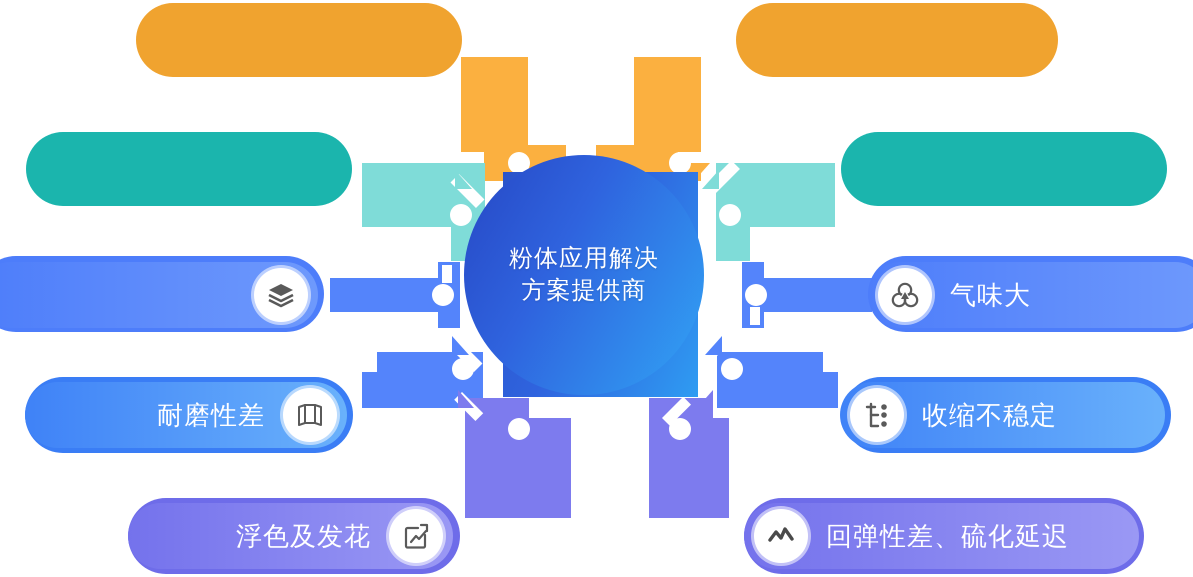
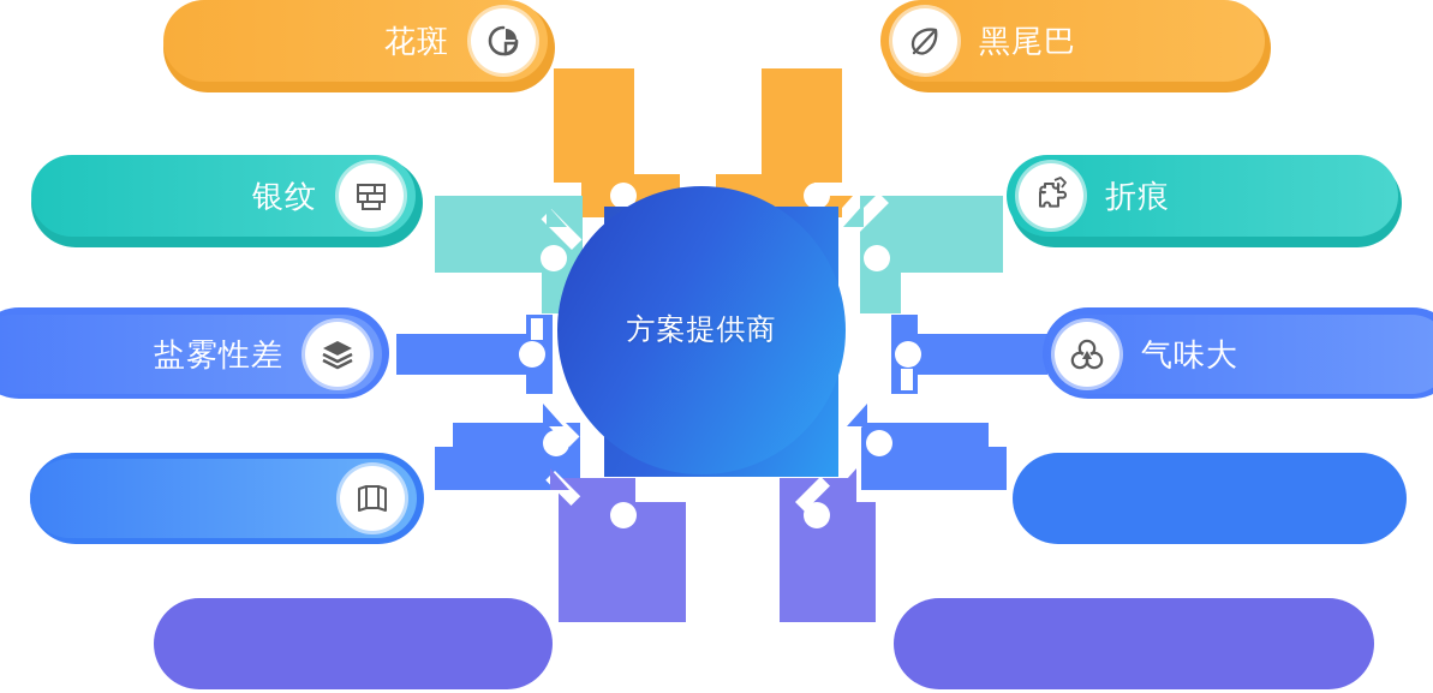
- 粉体应用解决
  方案提供商
+ 花斑
+ 黑尾巴
+ 银纹
+ 折痕
+ 盐雾性差
  气味大
- 耐磨性差
- 收缩不稳定
- 浮色及发花
- 回弹性差、硫化延迟
